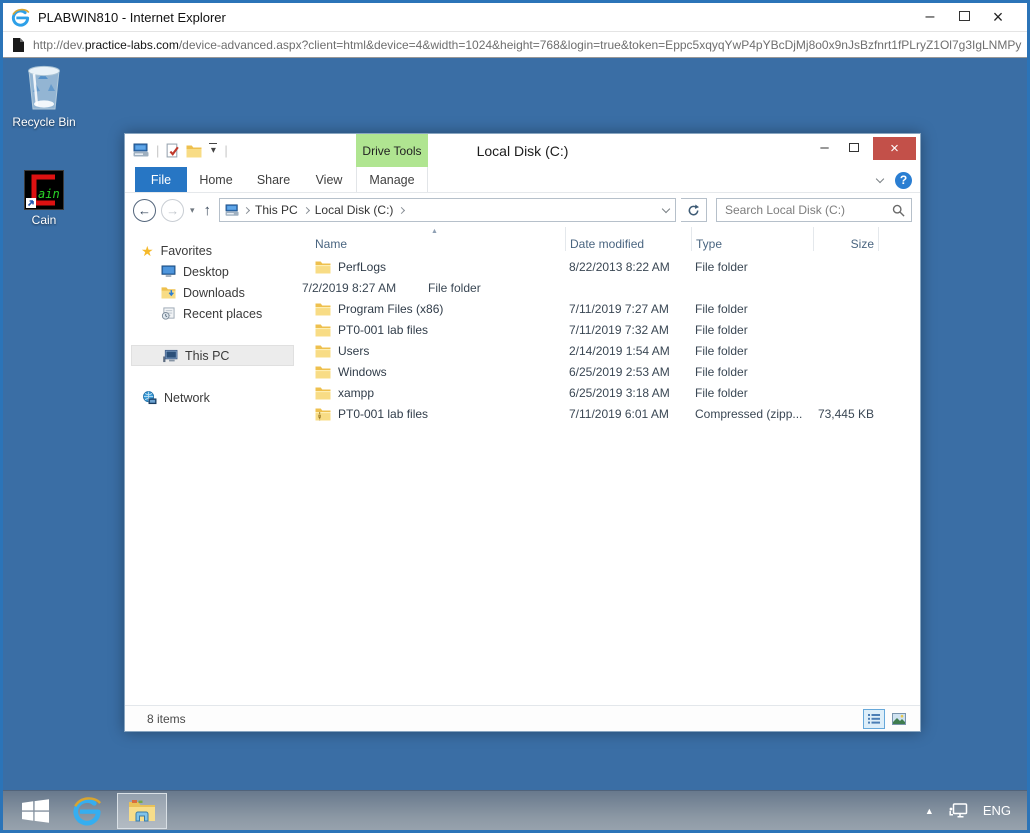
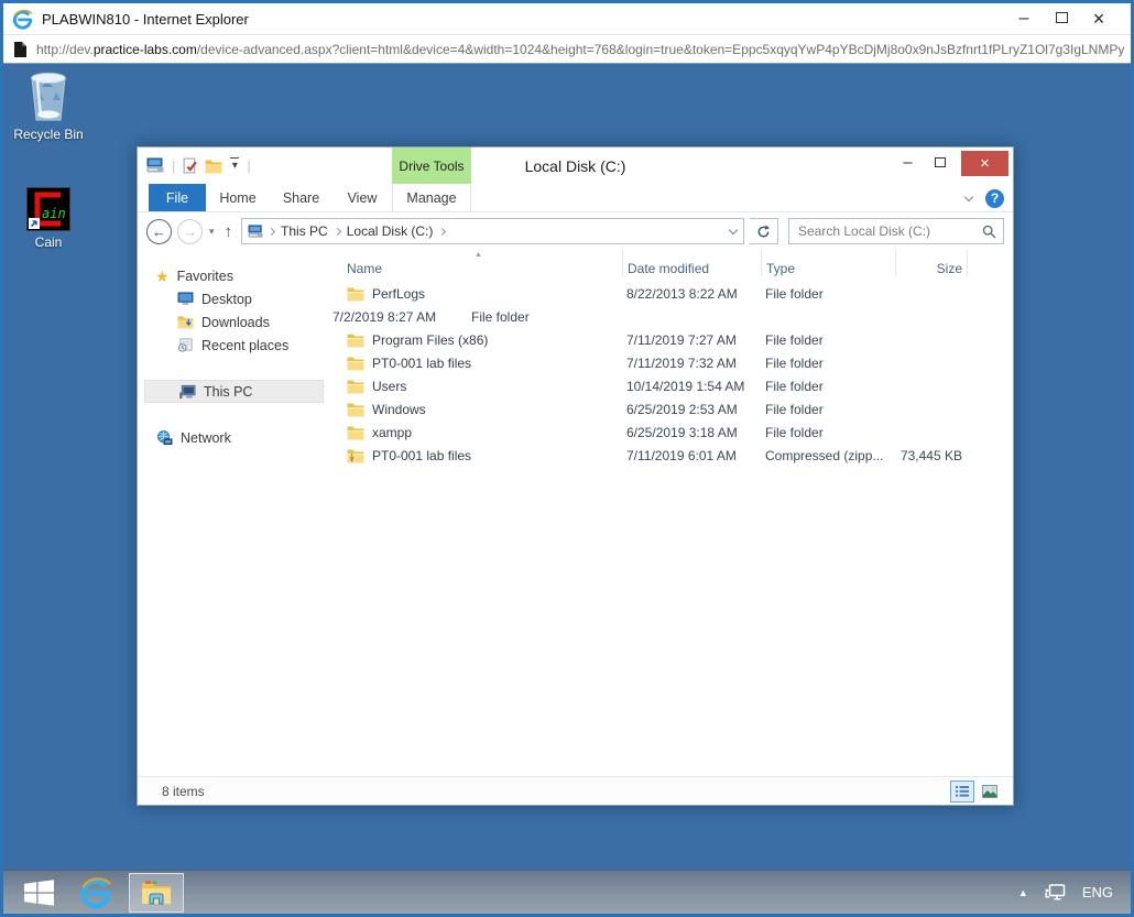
  PLABWIN810 - Internet Explorer
  –
  ×
  http://dev.
  practice-labs.com
  /device-advanced.aspx?client=html&device=4&width=1024&height=768&login=true&token=Eppc5xqyqYwP4pYBcDjMj8o0x9nJsBzfnrt1fPLryZ1Ol7g3IgLNMPy
  Recycle Bin
  ain
  Cain
  |
  ▾
  |
  Drive Tools
  Local Disk (C:)
  –
  ×
  File
  Home
  Share
  View
  Manage
  ?
  ←
  ▾
  ↑
  This PC
  Local Disk (C:)
  Search Local Disk (C:)
  ★
  Favorites
  Desktop
  Downloads
  Recent places
  This PC
  Network
  Name
  Date modified
  Type
  Size
  PerfLogs
  8/22/2013 8:22 AM
  File folder
  7/2/2019 8:27 AM
  File folder
  Program Files (x86)
  7/11/2019 7:27 AM
  File folder
  PT0-001 lab files
  7/11/2019 7:32 AM
  File folder
  Users
- 2/14/2019 1:54 AM
+ 10/14/2019 1:54 AM
  File folder
  Windows
  6/25/2019 2:53 AM
  File folder
  xampp
  6/25/2019 3:18 AM
  File folder
  PT0-001 lab files
  7/11/2019 6:01 AM
  Compressed (zipp...
  73,445 KB
  8 items
  ▲
  ENG
